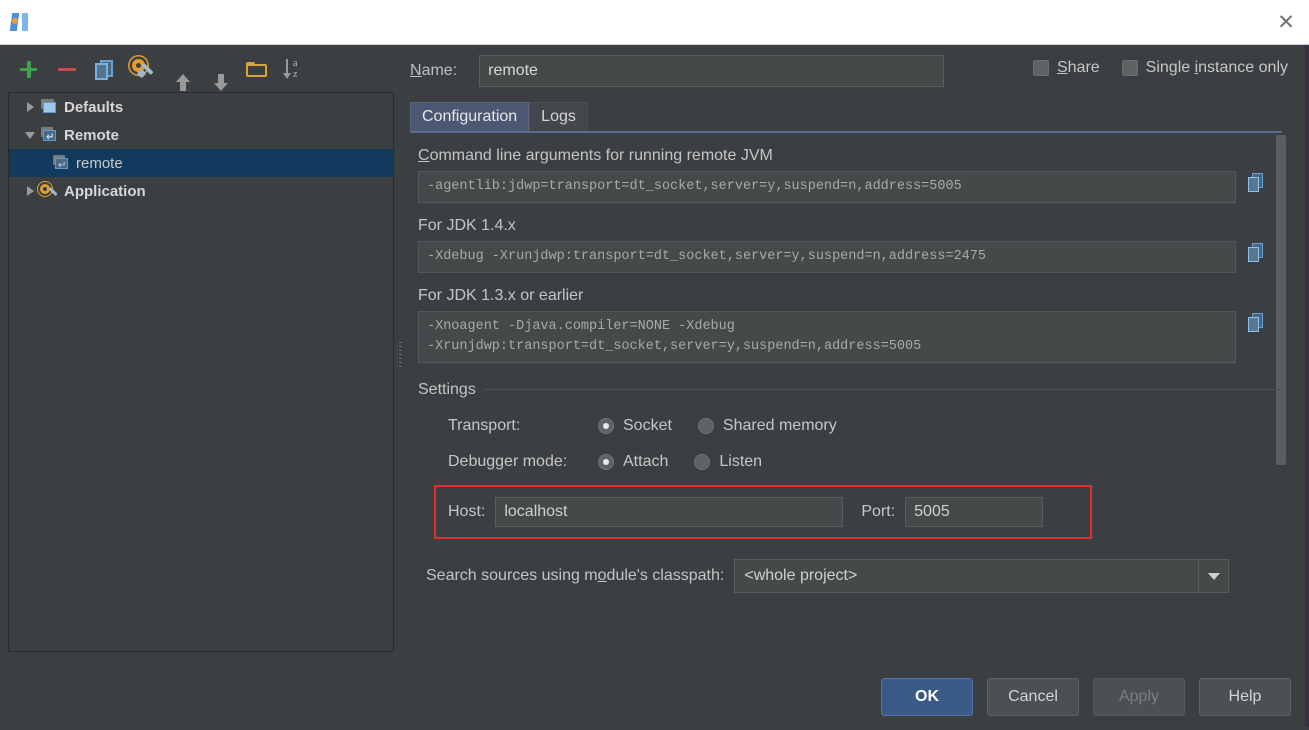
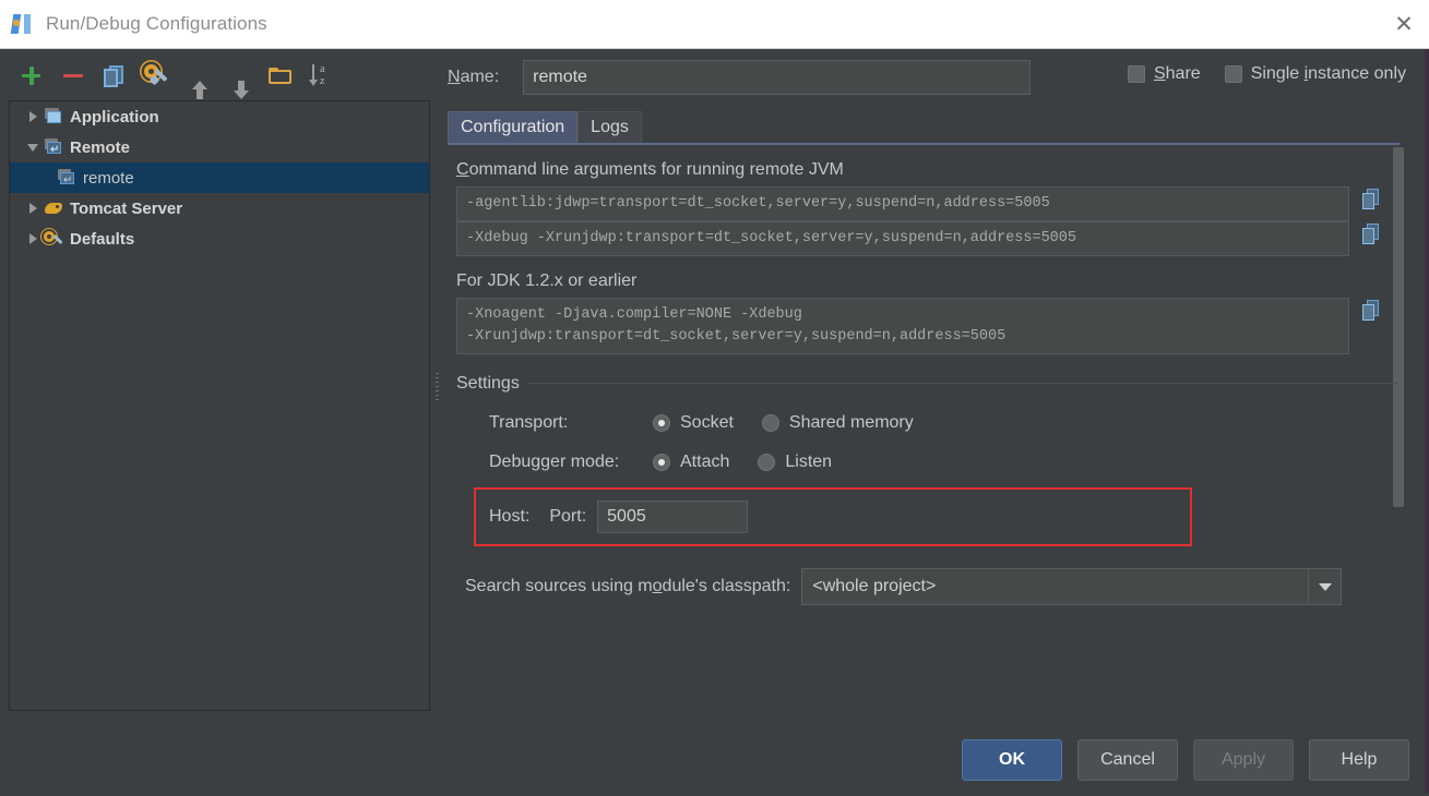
+ Run/Debug Configurations
  ✕
  a
  z
- Defaults
+ Application
  ↵
  Remote
  ↵
  remote
+ Tomcat Server
- Application
+ Defaults
  Name:
  remote
  Share
  Single instance only
  Configuration
  Logs
  Command line arguments for running remote JVM
  -agentlib:jdwp=transport=dt_socket,server=y,suspend=n,address=5005
- For JDK 1.4.x
- -Xdebug -Xrunjdwp:transport=dt_socket,server=y,suspend=n,address=2475
+ -Xdebug -Xrunjdwp:transport=dt_socket,server=y,suspend=n,address=5005
- For JDK 1.3.x or earlier
+ For JDK 1.2.x or earlier
  -Xnoagent -Djava.compiler=NONE -Xdebug
  -Xrunjdwp:transport=dt_socket,server=y,suspend=n,address=5005
  Settings
  Transport:
  Socket
  Shared memory
  Debugger mode:
  Attach
  Listen
  Host:
- localhost
  Port:
  5005
  Search sources using module's classpath:
  <whole project>
  OK
  Cancel
  Apply
  Help
